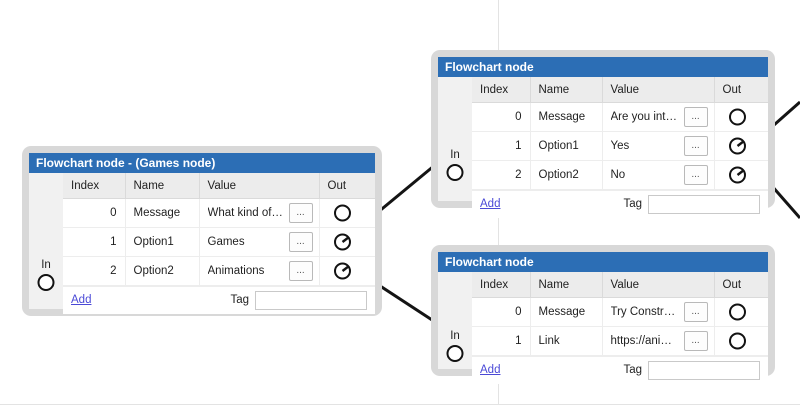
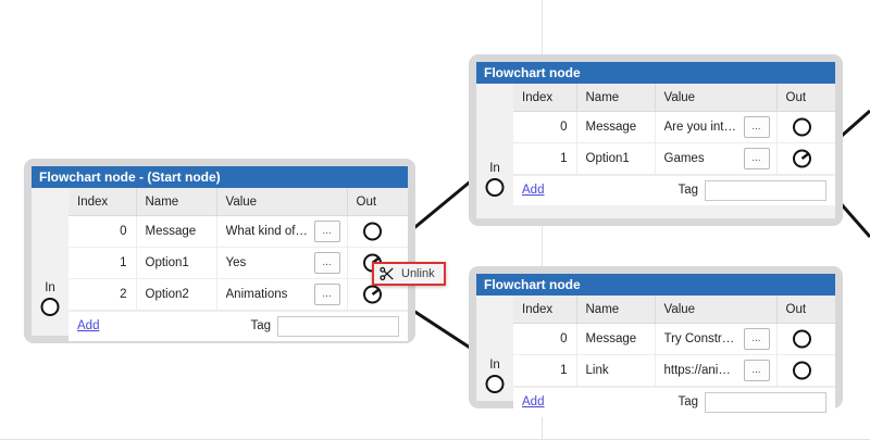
- Flowchart node - (Games node)
+ Flowchart node - (Start node)
  In
  Index	Name	Value	Out
  0	Message	What kind of co ...
- 1	Option1	Games ...
+ 1	Option1	Yes ...
  2	Option2	Animations ...
  Add
  Tag
  Flowchart node
  In
  Index	Name	Value	Out
  0	Message	Are you intere ...
- 1	Option1	Yes ...
+ 1	Option1	Games ...
- 2	Option2	No ...
  Add
  Tag
  Flowchart node
  In
  Index	Name	Value	Out
  0	Message	Try Construct ...
  1	Link	https://animat ...
  Add
  Tag
+ Unlink
